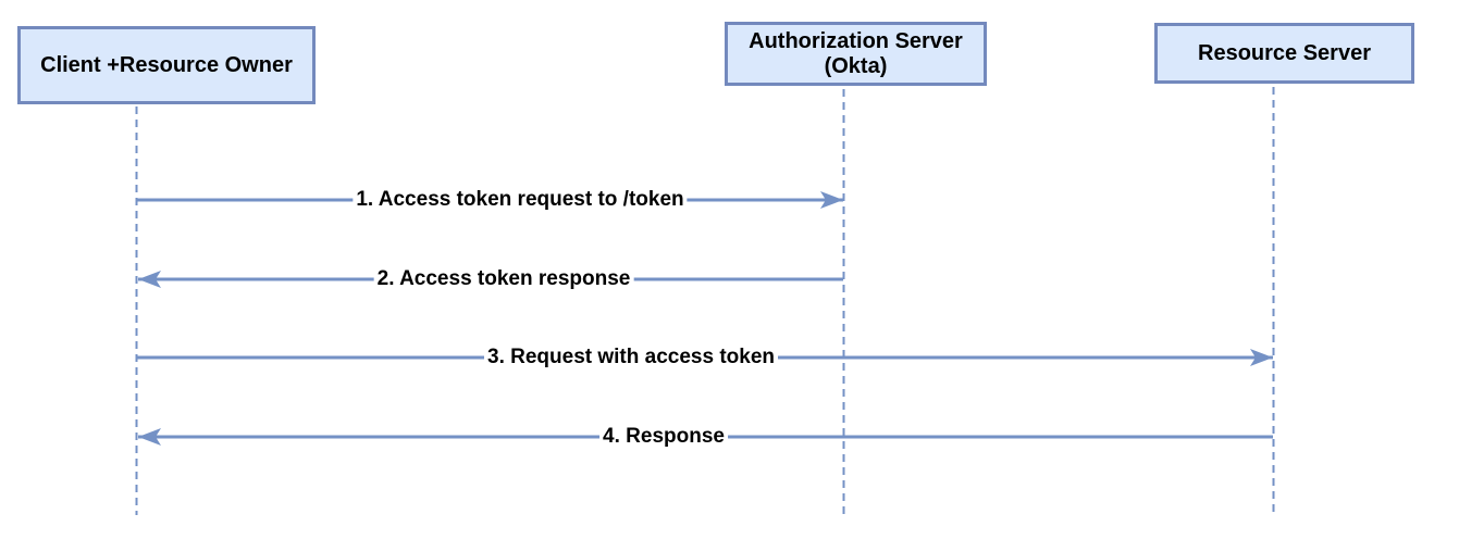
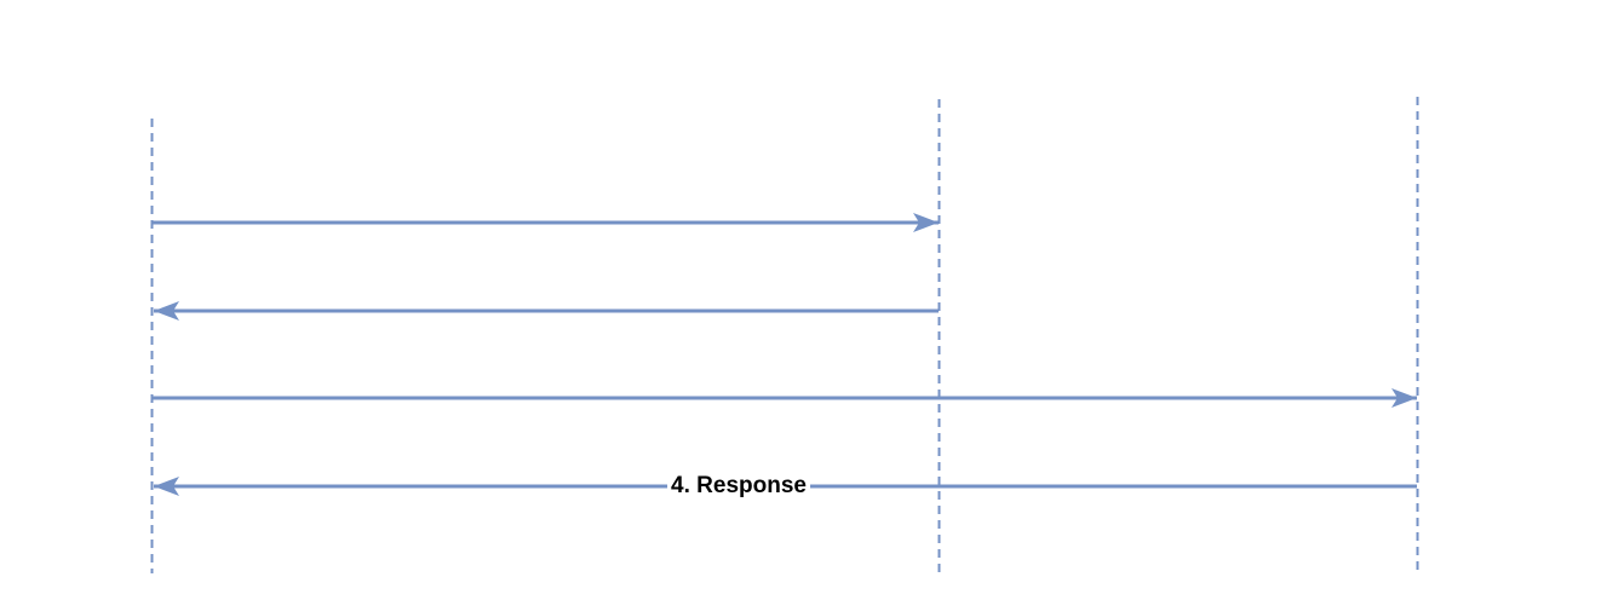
- Client +Resource Owner
- Authorization Server
- (Okta)
- Resource Server
- 1. Access token request to /token
- 2. Access token response
- 3. Request with access token
  4. Response
